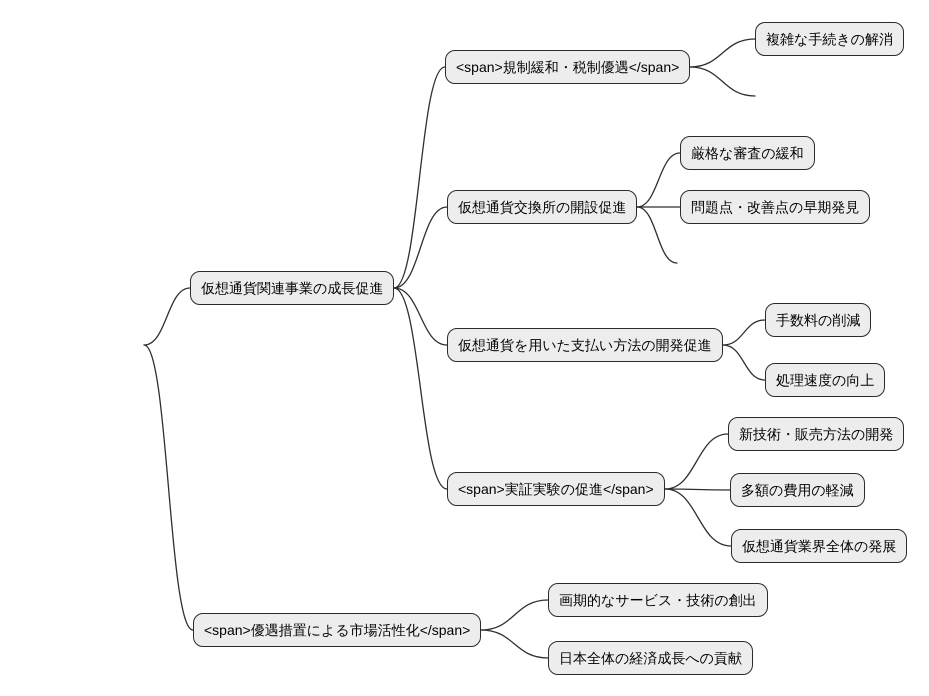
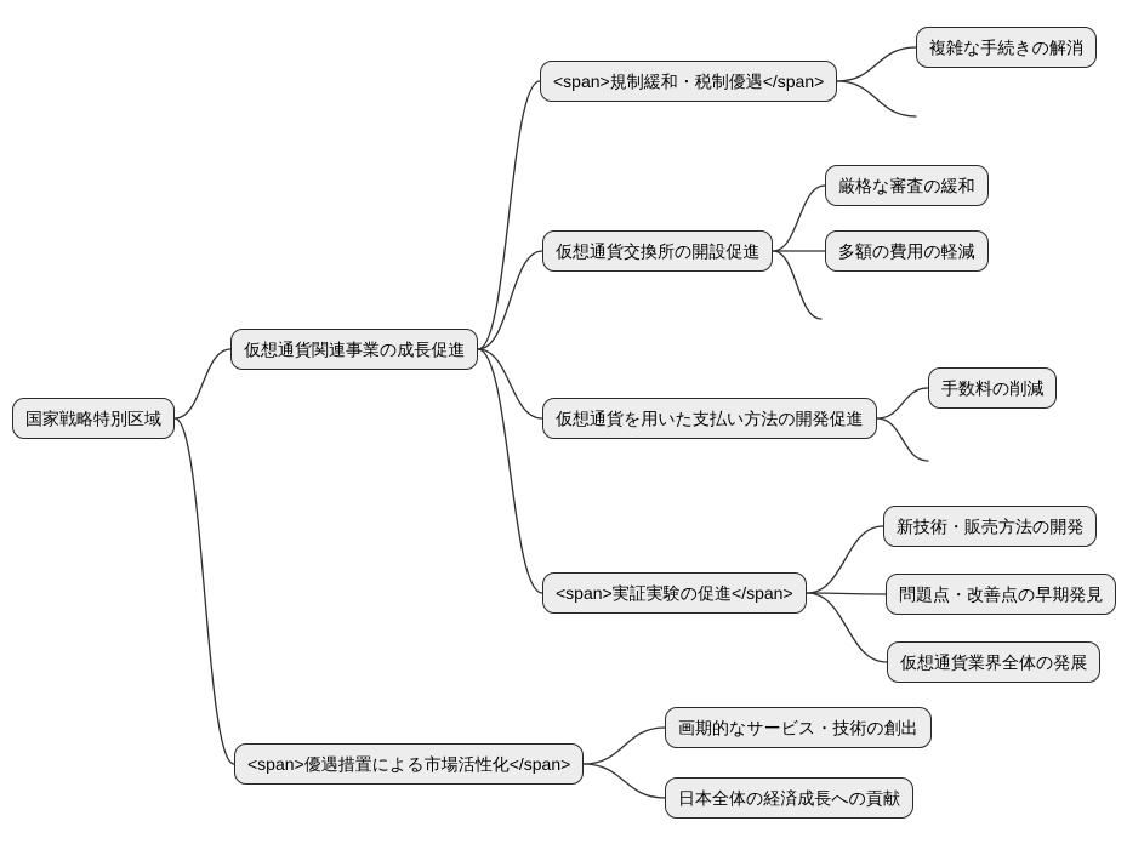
+ 国家戦略特別区域
  仮想通貨関連事業の成長促進
  <span>規制緩和・税制優遇</span>
  複雑な手続きの解消
  仮想通貨交換所の開設促進
  厳格な審査の緩和
- 問題点・改善点の早期発見
+ 多額の費用の軽減
  仮想通貨を用いた支払い方法の開発促進
  手数料の削減
- 処理速度の向上
  <span>実証実験の促進</span>
  新技術・販売方法の開発
- 多額の費用の軽減
+ 問題点・改善点の早期発見
  仮想通貨業界全体の発展
  <span>優遇措置による市場活性化</span>
  画期的なサービス・技術の創出
  日本全体の経済成長への貢献
